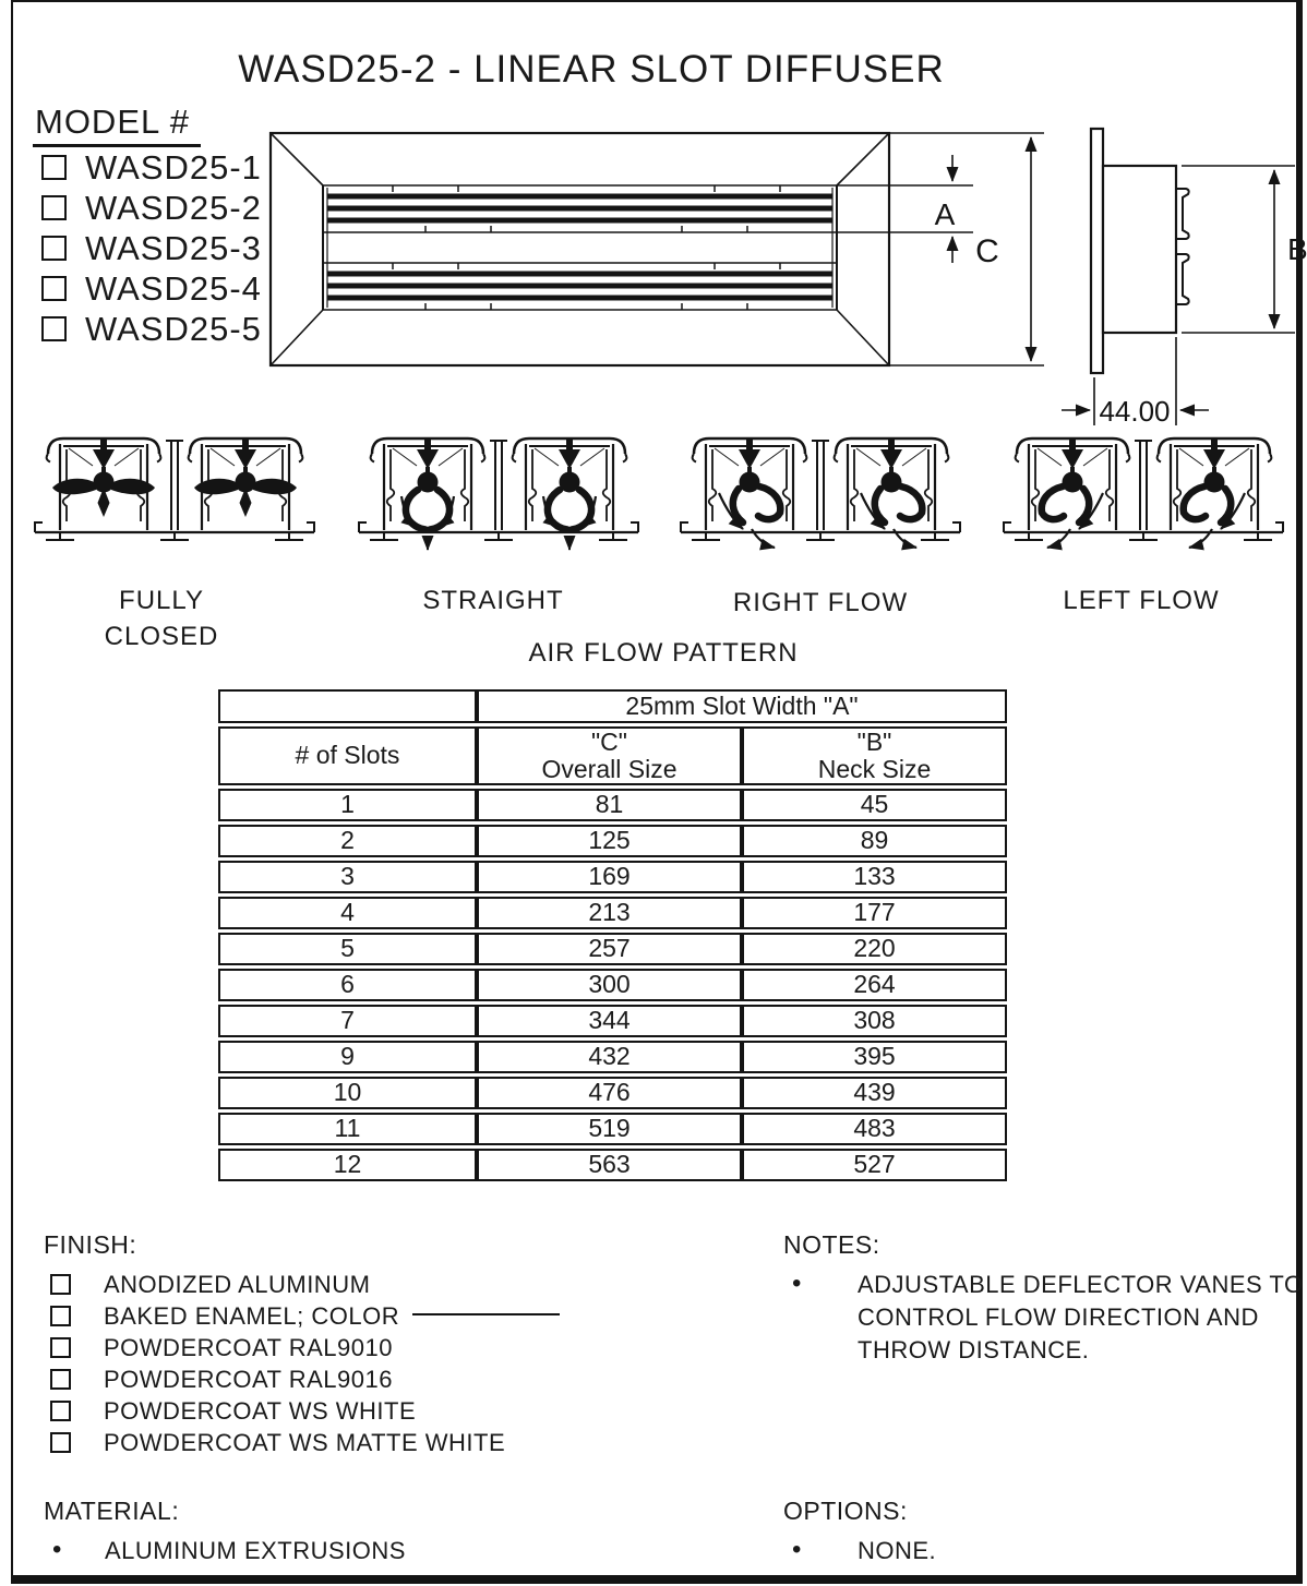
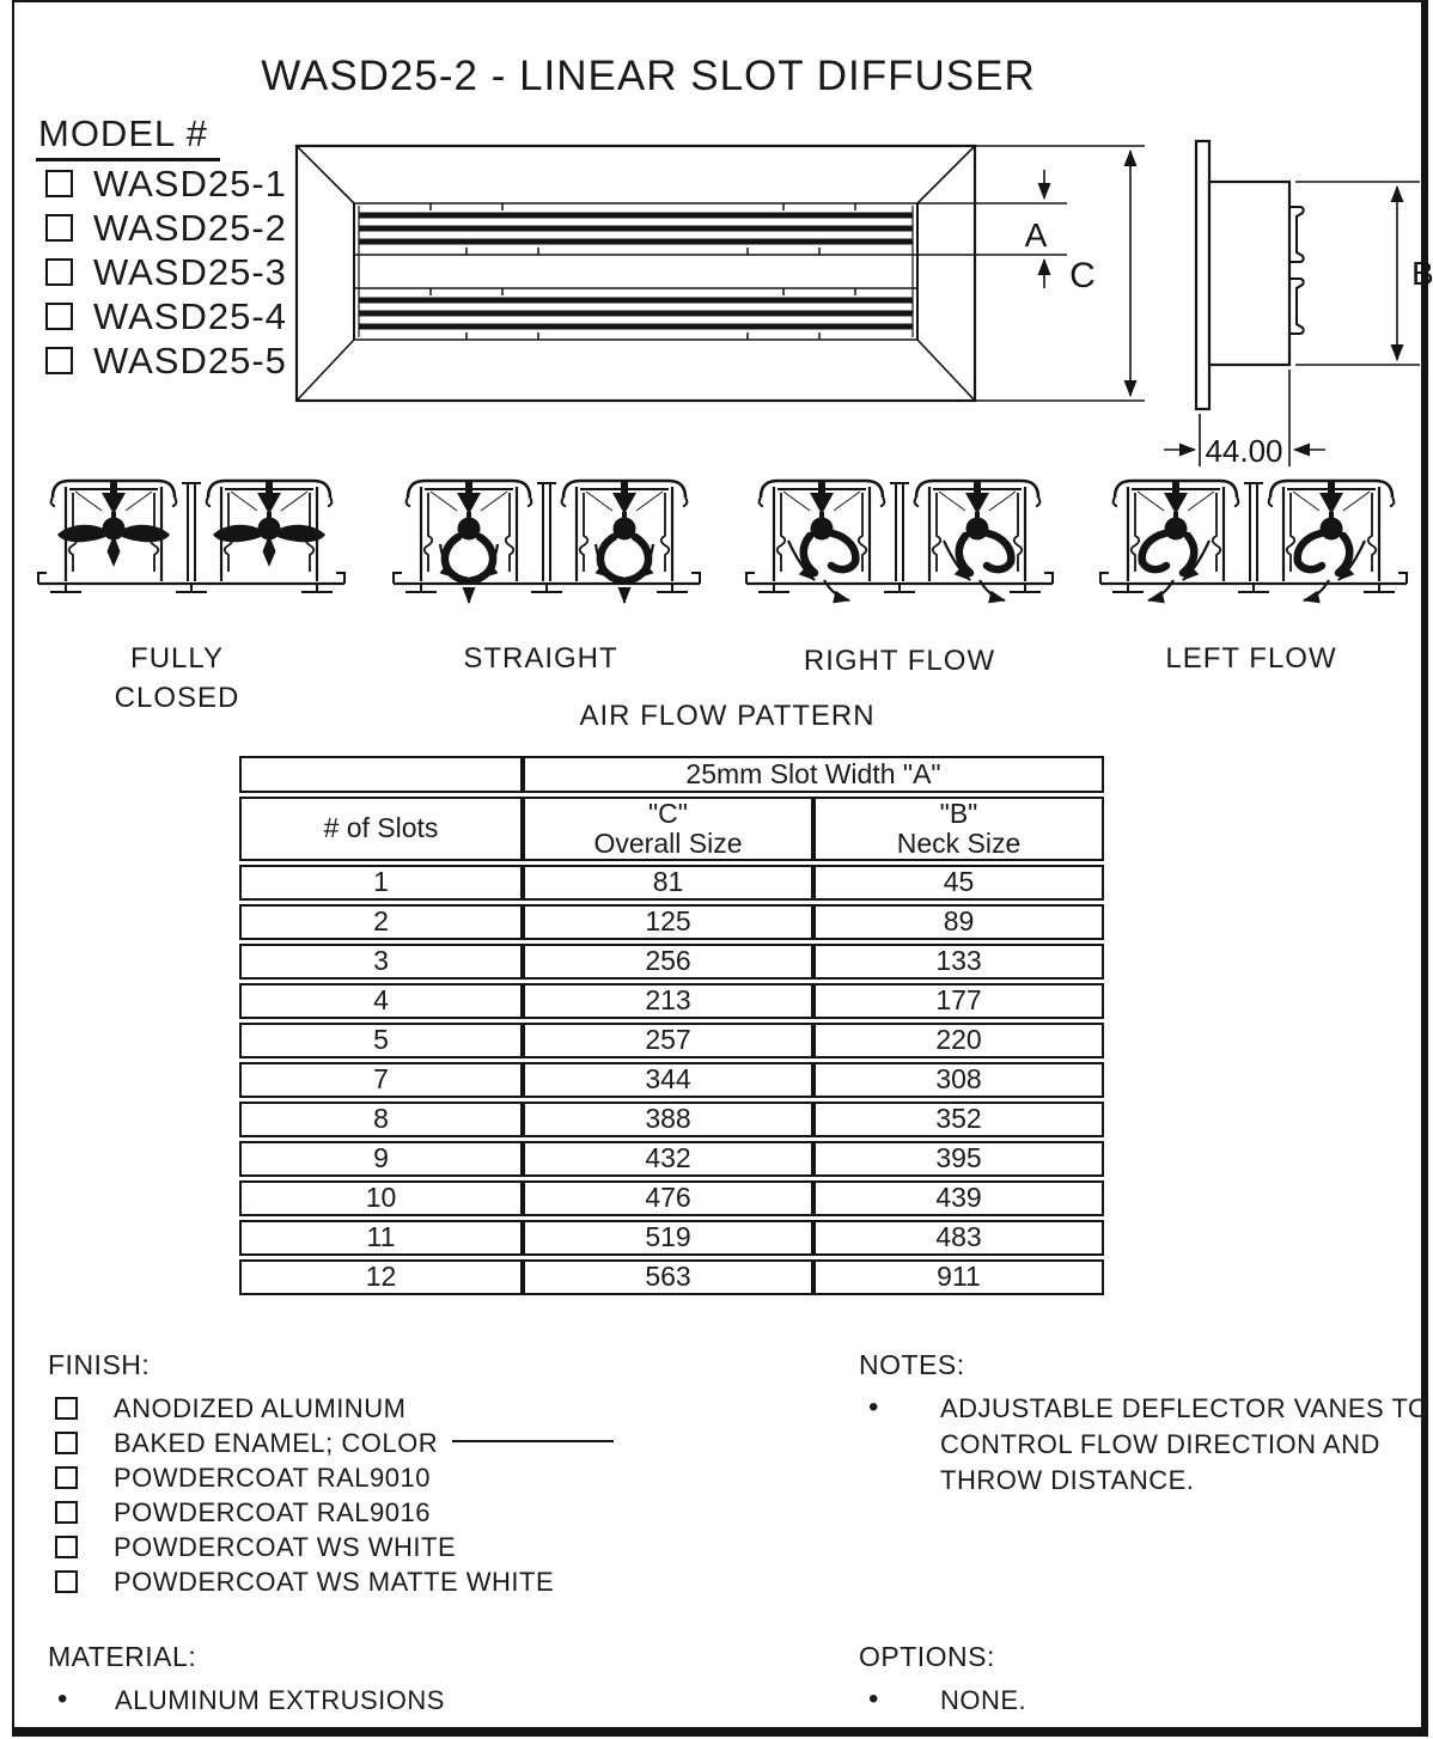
  WASD25-2 - LINEAR SLOT DIFFUSER
  MODEL #
  WASD25-1
  WASD25-2
  WASD25-3
  WASD25-4
  WASD25-5
  C
  A
  B
  44.00
  FULLY
  CLOSED
  STRAIGHT
  RIGHT FLOW
  LEFT FLOW
  AIR FLOW PATTERN
  	25mm Slot Width "A"
  # of Slots	"C" Overall Size	"B" Neck Size
  1	81	45
  2	125	89
- 3	169	133
+ 3	256	133
  4	213	177
  5	257	220
- 6	300	264
  7	344	308
+ 8	388	352
  9	432	395
  10	476	439
  11	519	483
- 12	563	527
+ 12	563	911
  FINISH:
  ANODIZED ALUMINUM
  BAKED ENAMEL; COLOR
  POWDERCOAT RAL9010
  POWDERCOAT RAL9016
  POWDERCOAT WS WHITE
  POWDERCOAT WS MATTE WHITE
  NOTES:
  •
  ADJUSTABLE DEFLECTOR VANES TO
  CONTROL FLOW DIRECTION AND
  THROW DISTANCE.
  MATERIAL:
  •
  ALUMINUM EXTRUSIONS
  OPTIONS:
  •
  NONE.
